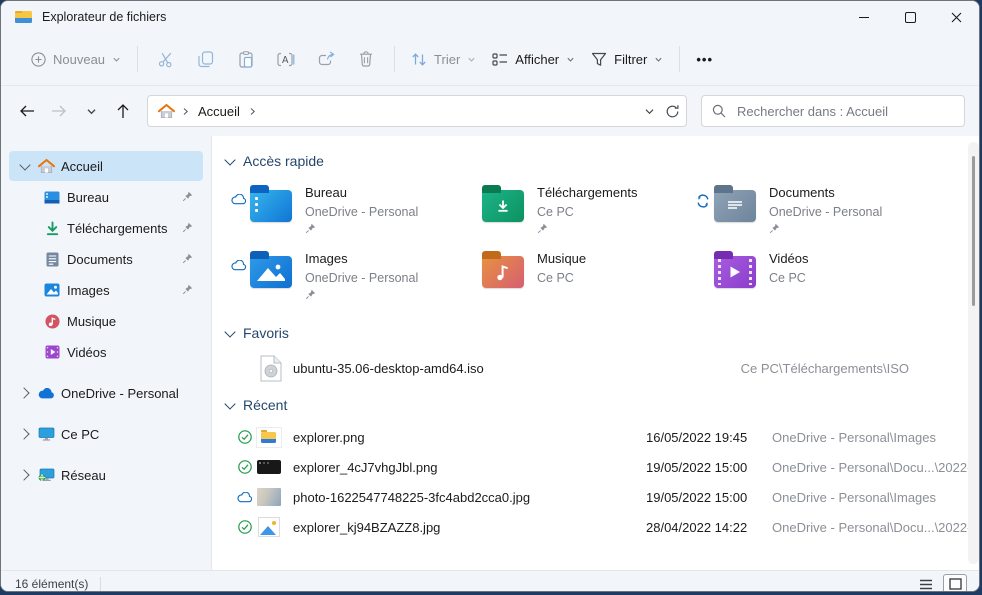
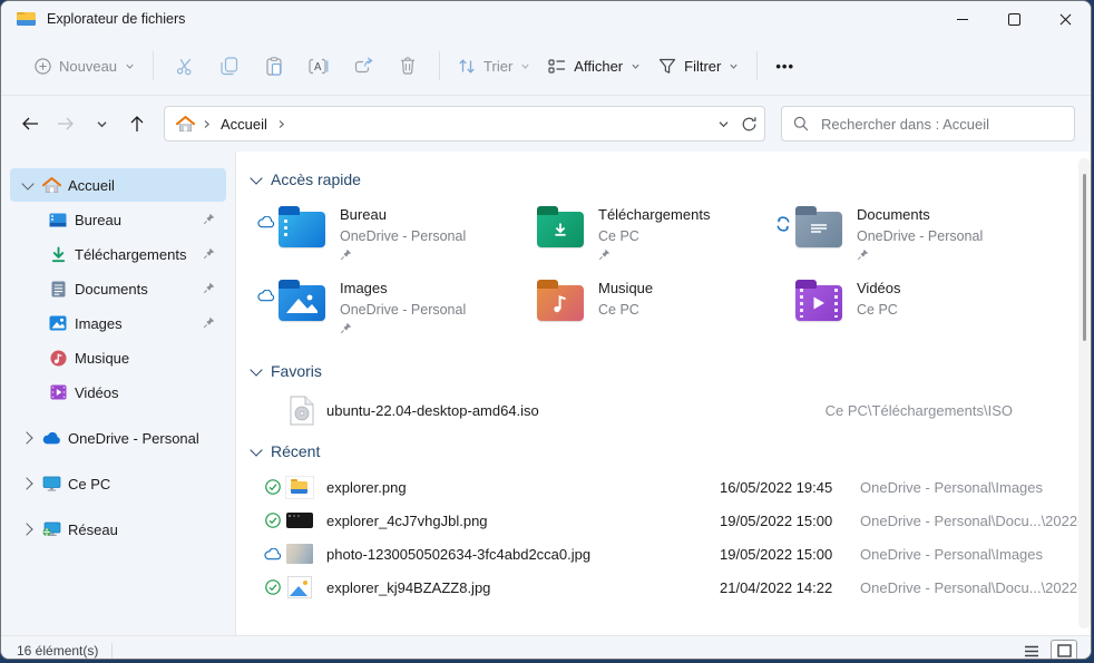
  Explorateur de fichiers
  Nouveau
  A
  Trier
  Afficher
  Filtrer
  •••
  Accueil
  Rechercher dans : Accueil
  Accueil
  Bureau
  Téléchargements
  Documents
  Images
  Musique
  Vidéos
  OneDrive - Personal
  Ce PC
  Réseau
  Accès rapide
  Bureau
  OneDrive - Personal
  Téléchargements
  Ce PC
  Documents
  OneDrive - Personal
  Images
  OneDrive - Personal
  Musique
  Ce PC
  Vidéos
  Ce PC
  Favoris
- ubuntu-35.06-desktop-amd64.iso
+ ubuntu-22.04-desktop-amd64.iso
  Ce PC\Téléchargements\ISO
  Récent
  explorer.png
  16/05/2022 19:45
  OneDrive - Personal\Images
  explorer_4cJ7vhgJbl.png
  19/05/2022 15:00
  OneDrive - Personal\Docu...\2022
- photo-1622547748225-3fc4abd2cca0.jpg
+ photo-1230050502634-3fc4abd2cca0.jpg
  19/05/2022 15:00
  OneDrive - Personal\Images
  explorer_kj94BZAZZ8.jpg
- 28/04/2022 14:22
+ 21/04/2022 14:22
  OneDrive - Personal\Docu...\2022
  16 élément(s)
